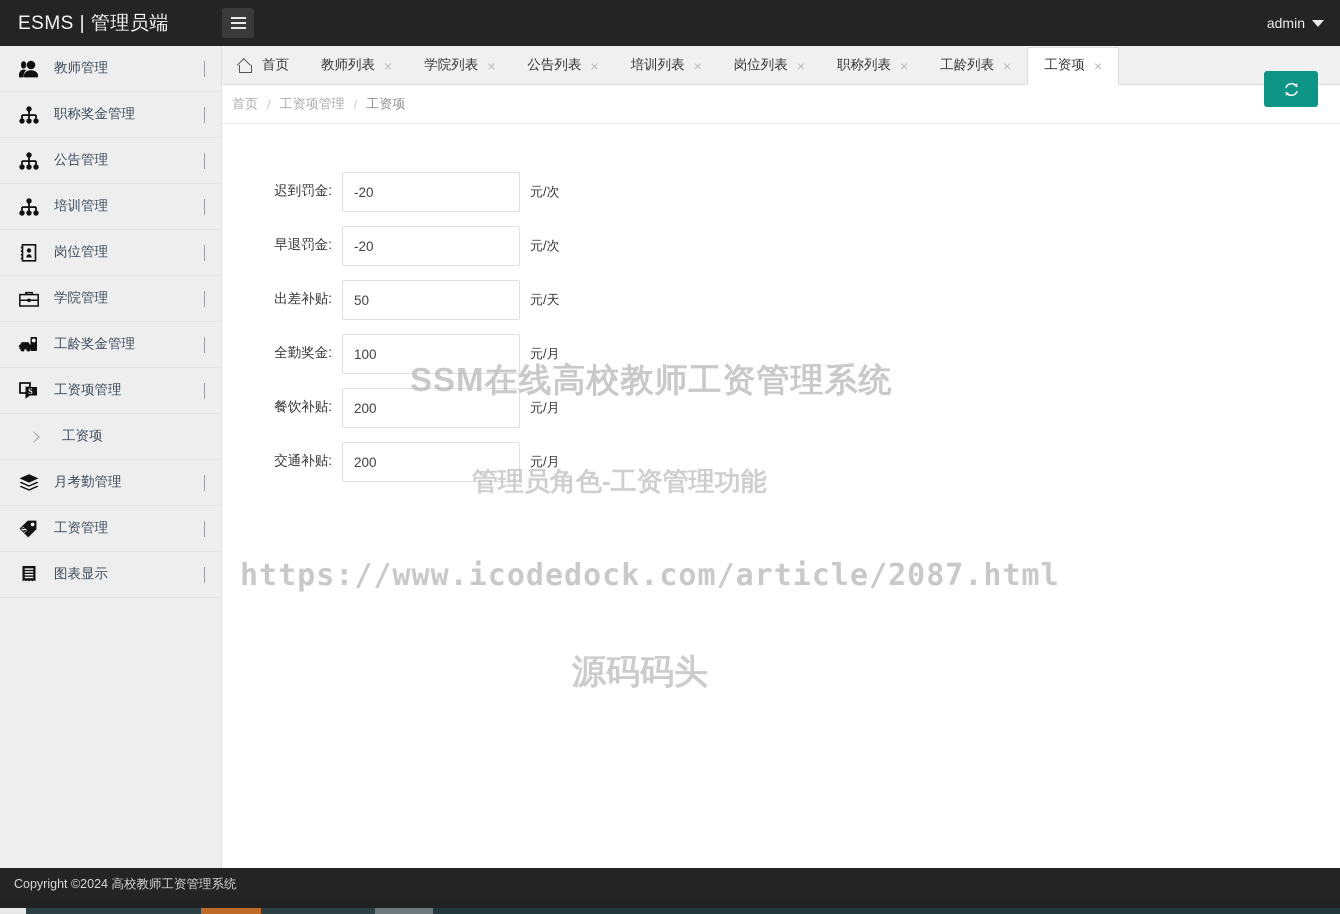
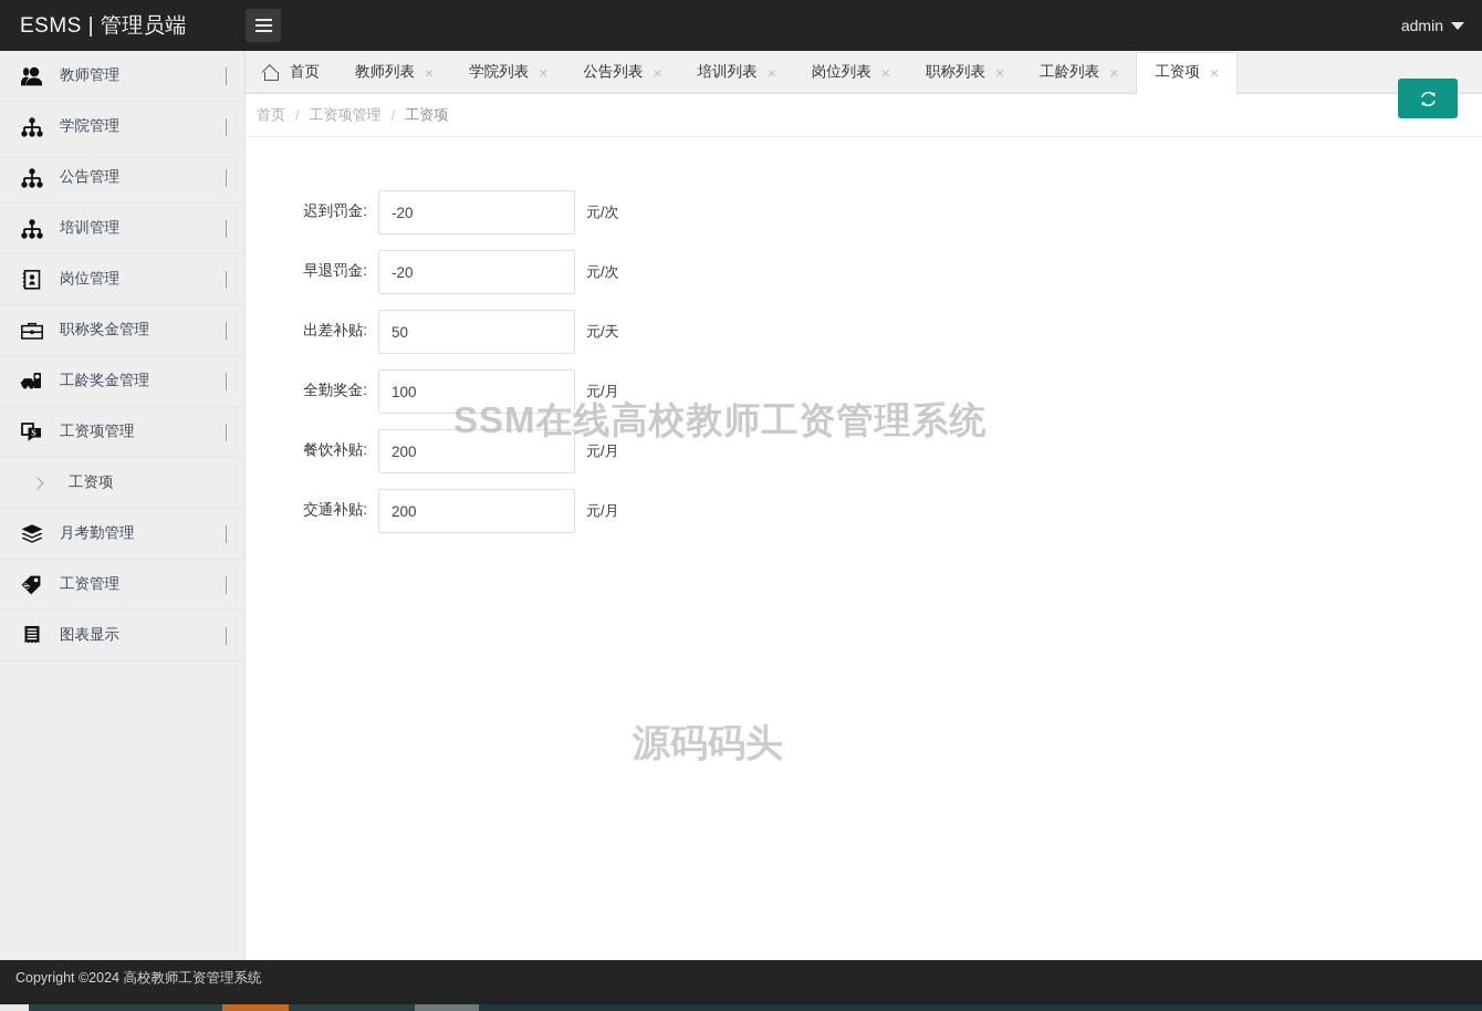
  ESMS | 管理员端
  admin
  教师管理
- 职称奖金管理
+ 学院管理
  公告管理
  培训管理
  岗位管理
- 学院管理
+ 职称奖金管理
  工龄奖金管理
  S
  工资项管理
  工资项
  月考勤管理
  工资管理
  图表显示
  首页
  教师列表
  ×
  学院列表
  ×
  公告列表
  ×
  培训列表
  ×
  岗位列表
  ×
  职称列表
  ×
  工龄列表
  ×
  工资项
  ×
  首页
  /
  工资项管理
  /
  工资项
  迟到罚金:
  -20
  元/次
  早退罚金:
  -20
  元/次
  出差补贴:
  50
  元/天
  全勤奖金:
  100
  元/月
  餐饮补贴:
  200
  元/月
  交通补贴:
  200
  元/月
  SSM在线高校教师工资管理系统
- 管理员角色-工资管理功能
- https://www.icodedock.com/article/2087.html
  源码码头
  Copyright ©2024 高校教师工资管理系统
